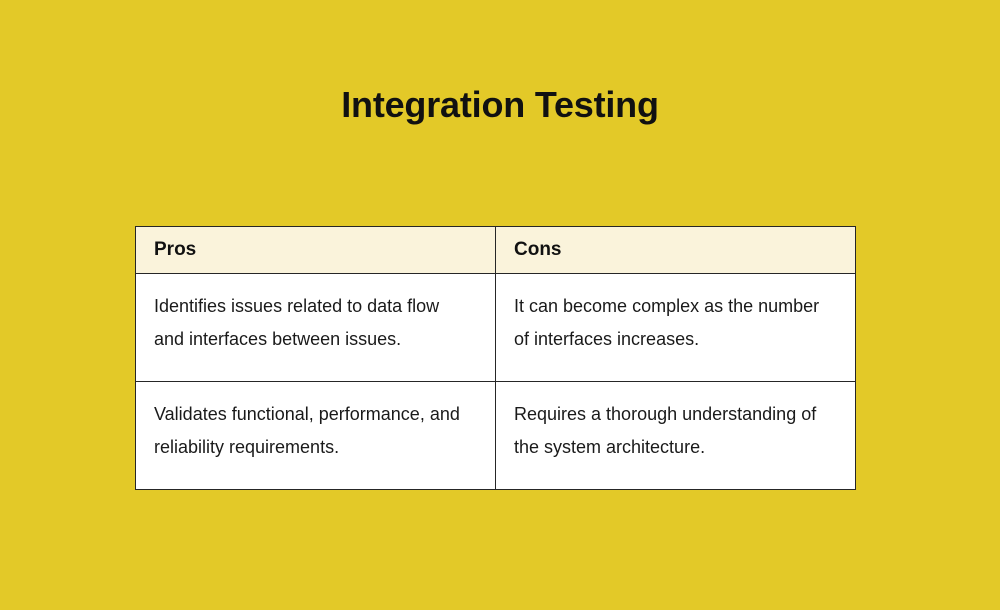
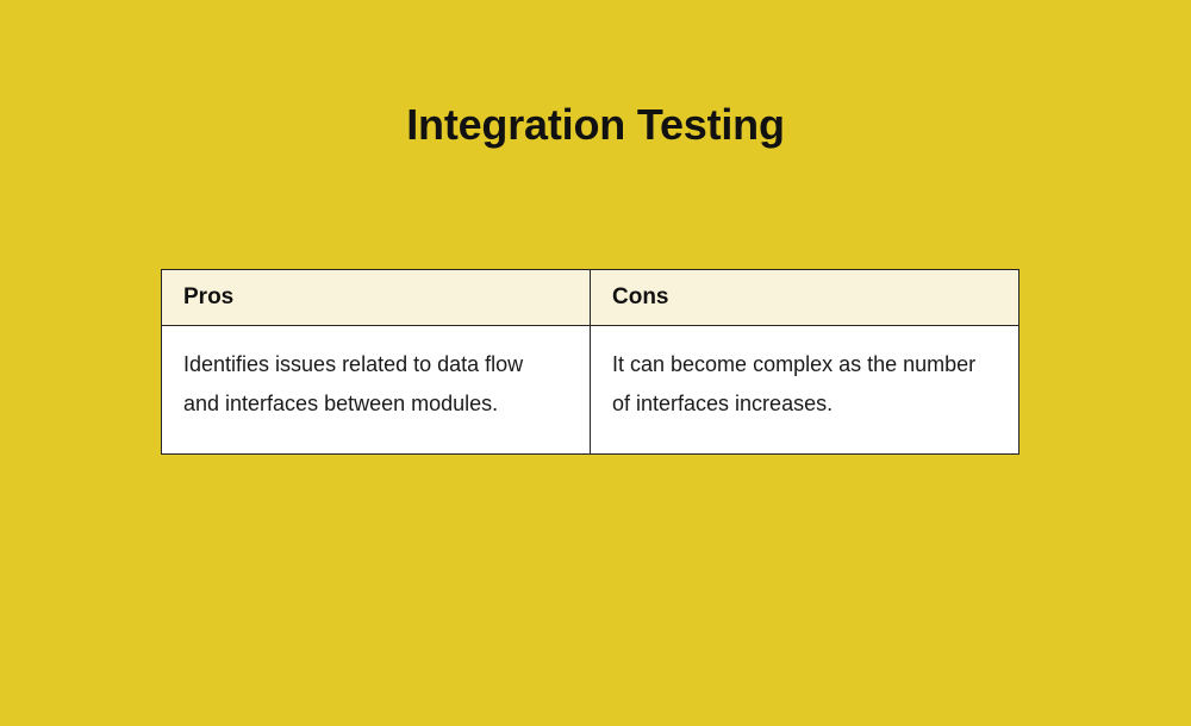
  Integration Testing
  Pros	Cons
- Identifies issues related to data flow and interfaces between issues.	It can become complex as the number of interfaces increases.
+ Identifies issues related to data flow and interfaces between modules.	It can become complex as the number of interfaces increases.
- Validates functional, performance, and reliability requirements.	Requires a thorough understanding of the system architecture.
